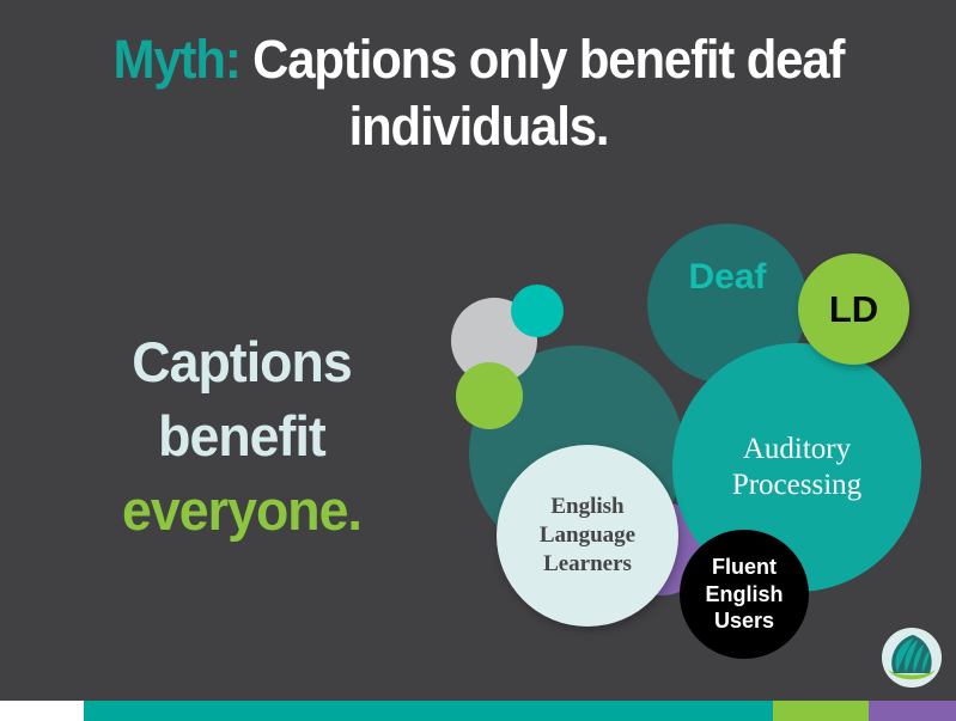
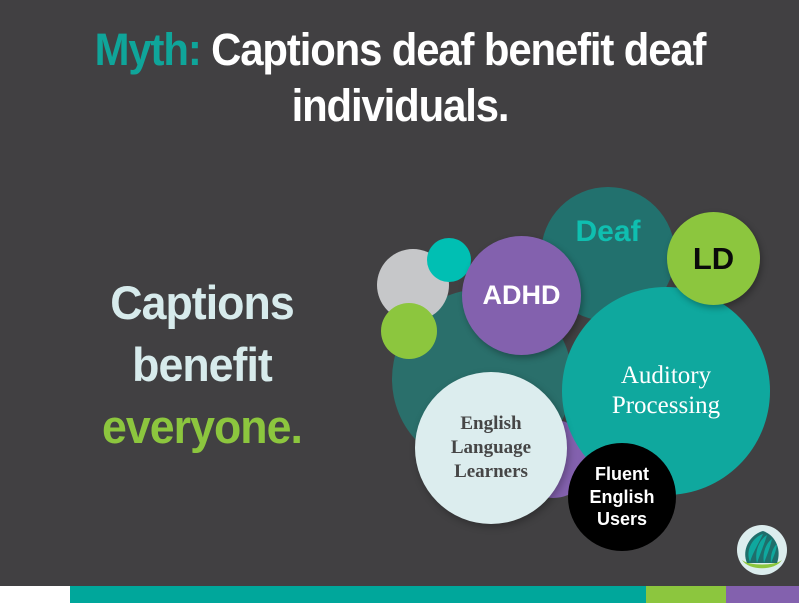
- Myth: Captions only benefit deaf individuals.
+ Myth: Captions deaf benefit deaf individuals.
  Captions benefit
  everyone.
  Deaf
  Auditory
  Processing
+ ADHD
  LD
  English
  Language
  Learners
  Fluent
  English
  Users
